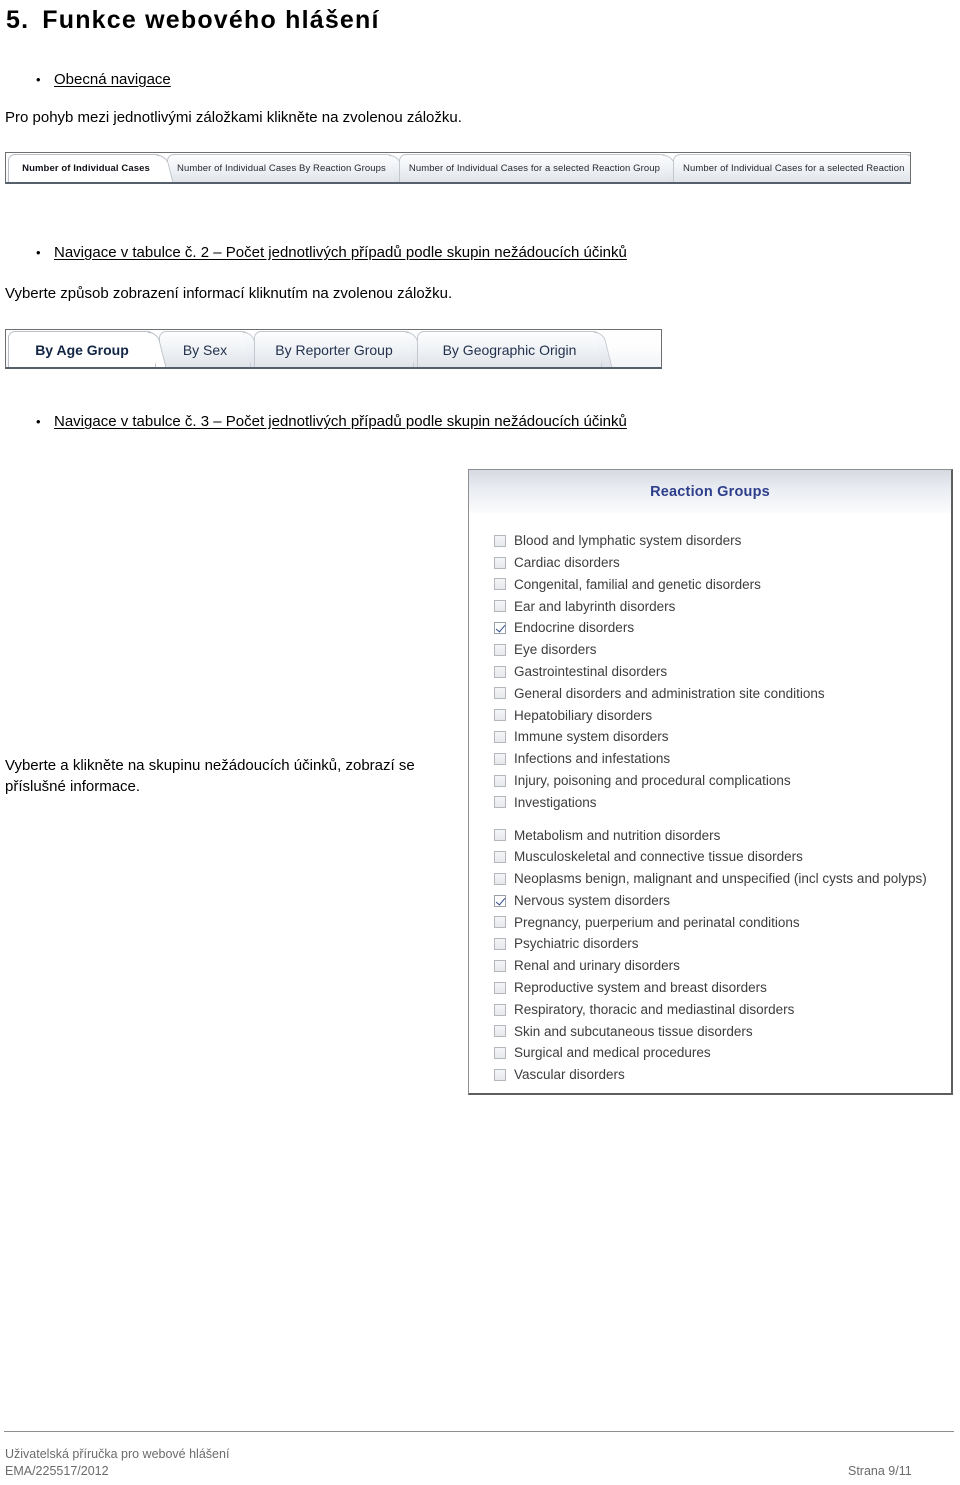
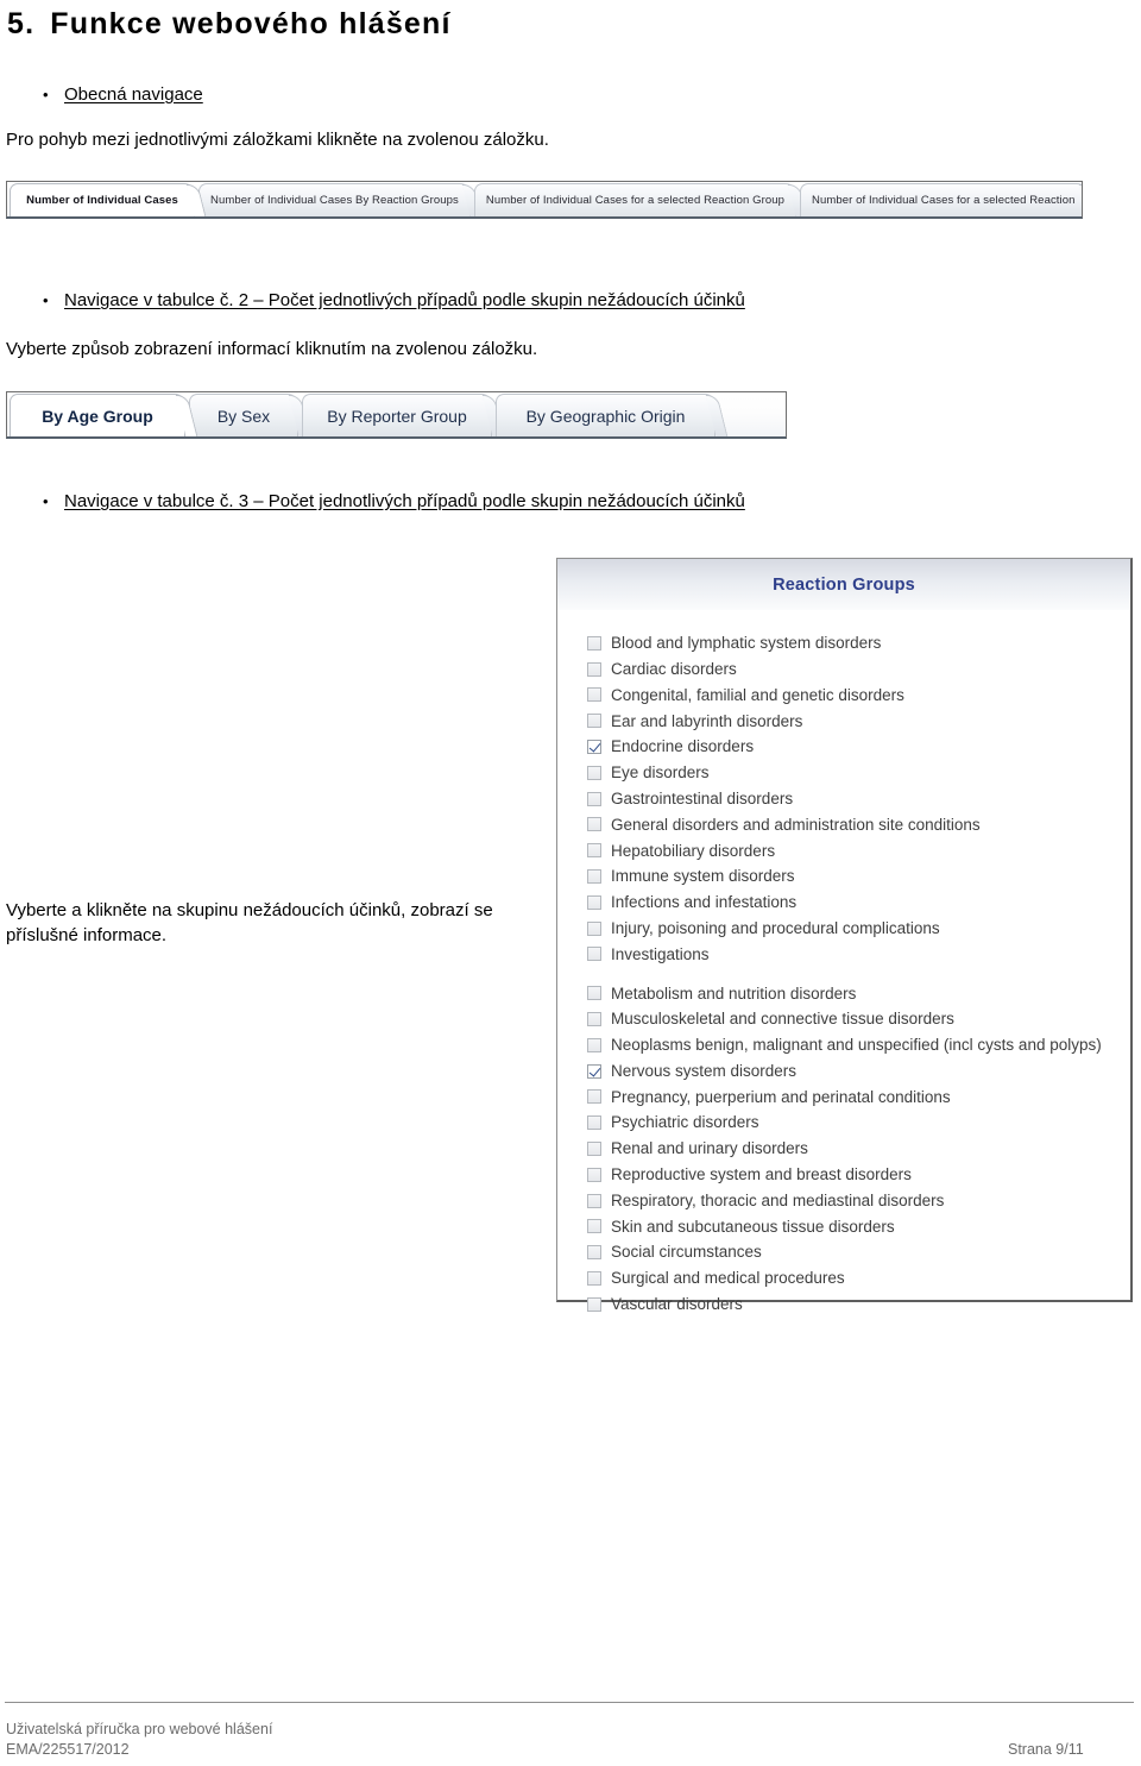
  5. Funkce webového hlášení
  Obecná navigace
  Pro pohyb mezi jednotlivými záložkami klikněte na zvolenou záložku.
  Number of Individual Cases
  Number of Individual Cases By Reaction Groups
  Number of Individual Cases for a selected Reaction Group
  Number of Individual Cases for a selected Reaction
  Navigace v tabulce č. 2 – Počet jednotlivých případů podle skupin nežádoucích účinků
  Vyberte způsob zobrazení informací kliknutím na zvolenou záložku.
  By Age Group
  By Sex
  By Reporter Group
  By Geographic Origin
  Navigace v tabulce č. 3 – Počet jednotlivých případů podle skupin nežádoucích účinků
  Reaction Groups
  Blood and lymphatic system disorders
  Cardiac disorders
  Congenital, familial and genetic disorders
  Ear and labyrinth disorders
  Endocrine disorders
  Eye disorders
  Gastrointestinal disorders
  General disorders and administration site conditions
  Hepatobiliary disorders
  Immune system disorders
  Infections and infestations
  Injury, poisoning and procedural complications
  Investigations
  Metabolism and nutrition disorders
  Musculoskeletal and connective tissue disorders
  Neoplasms benign, malignant and unspecified (incl cysts and polyps)
  Nervous system disorders
  Pregnancy, puerperium and perinatal conditions
  Psychiatric disorders
  Renal and urinary disorders
  Reproductive system and breast disorders
  Respiratory, thoracic and mediastinal disorders
  Skin and subcutaneous tissue disorders
+ Social circumstances
  Surgical and medical procedures
  Vascular disorders
  Vyberte a klikněte na skupinu nežádoucích účinků, zobrazí se příslušné informace.
  Uživatelská příručka pro webové hlášení
  EMA/225517/2012
  Strana 9/11
